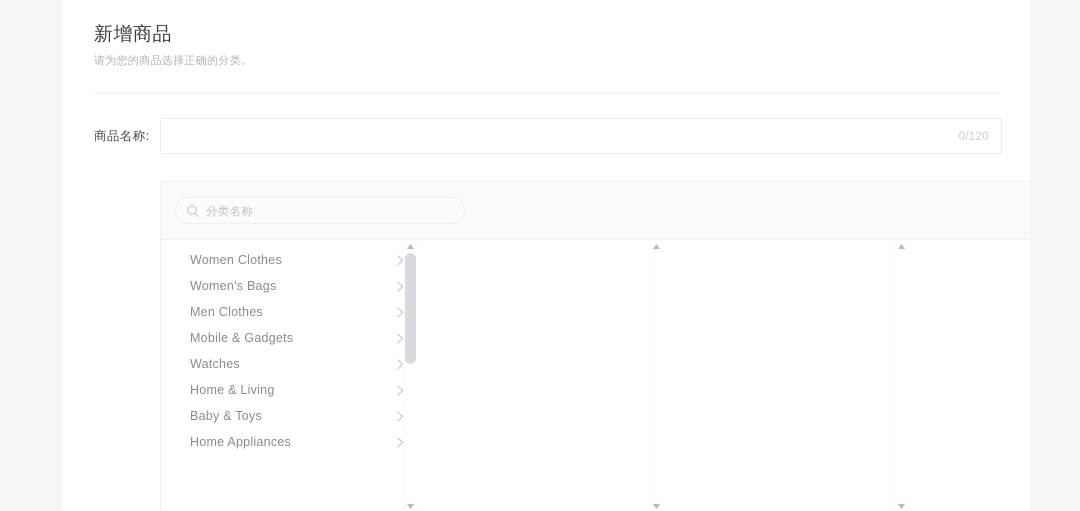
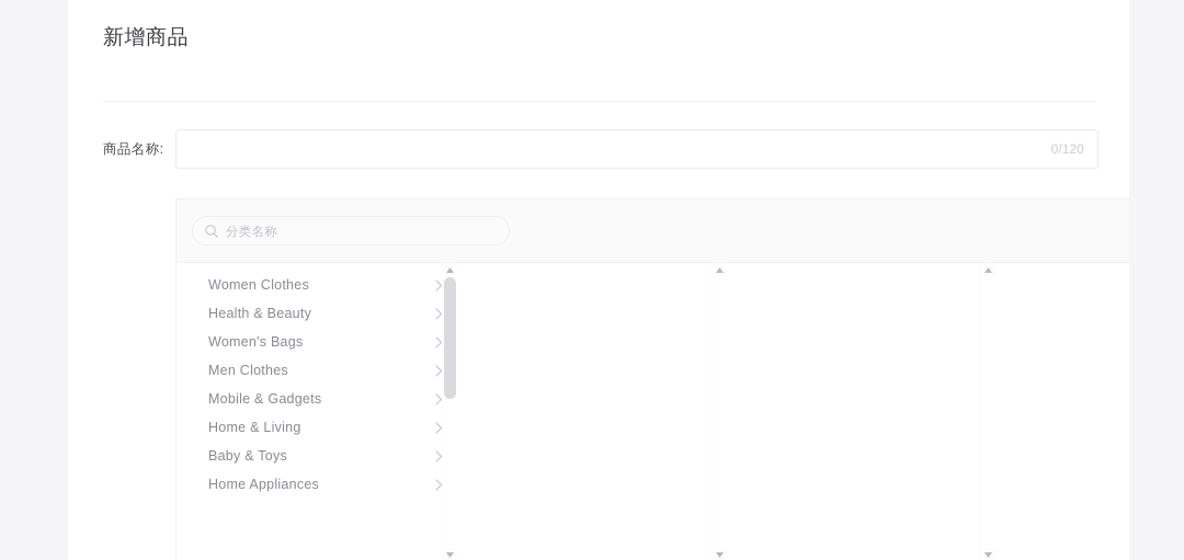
  新增商品
- 请为您的商品选择正确的分类。
  商品名称:
  0/120
  分类名称
  Women Clothes
+ Health & Beauty
  Women's Bags
  Men Clothes
  Mobile & Gadgets
- Watches
  Home & Living
  Baby & Toys
  Home Appliances
